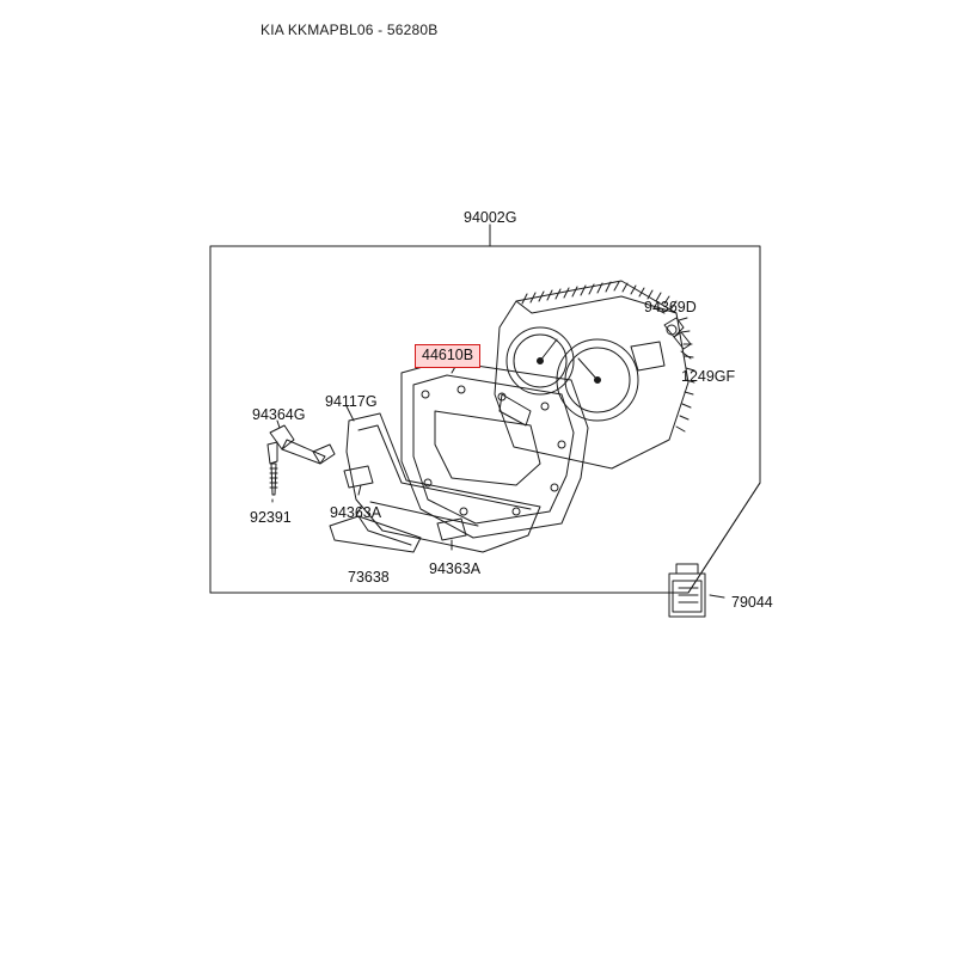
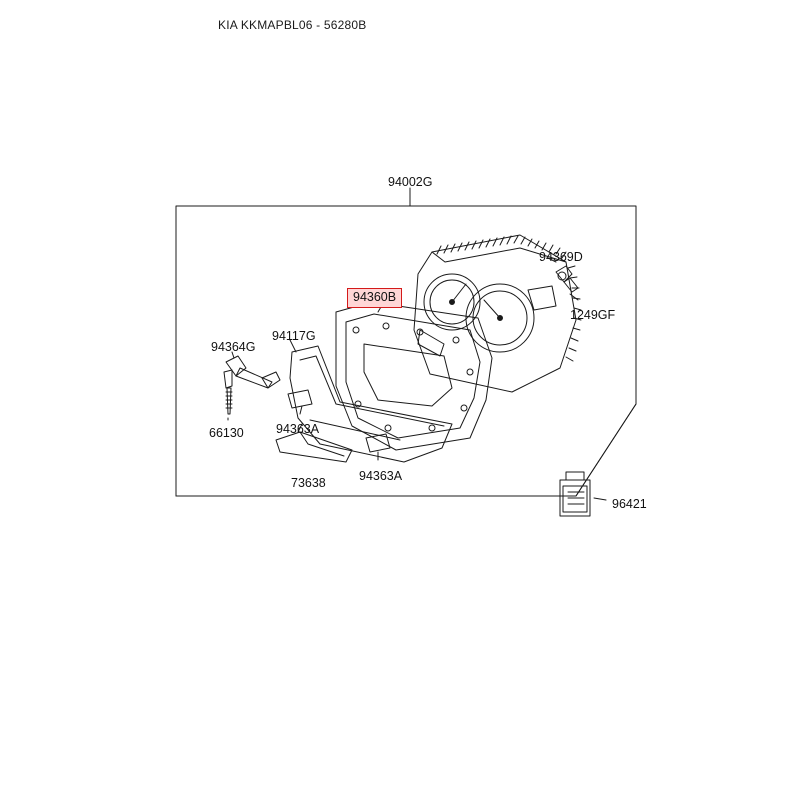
  KIA KKMAPBL06 - 56280B
  94002G
  94369D
  1249GF
- 44610B
+ 94360B
  94117G
  94364G
- 92391
+ 66130
  94363A
  73638
  94363A
- 79044
+ 96421
